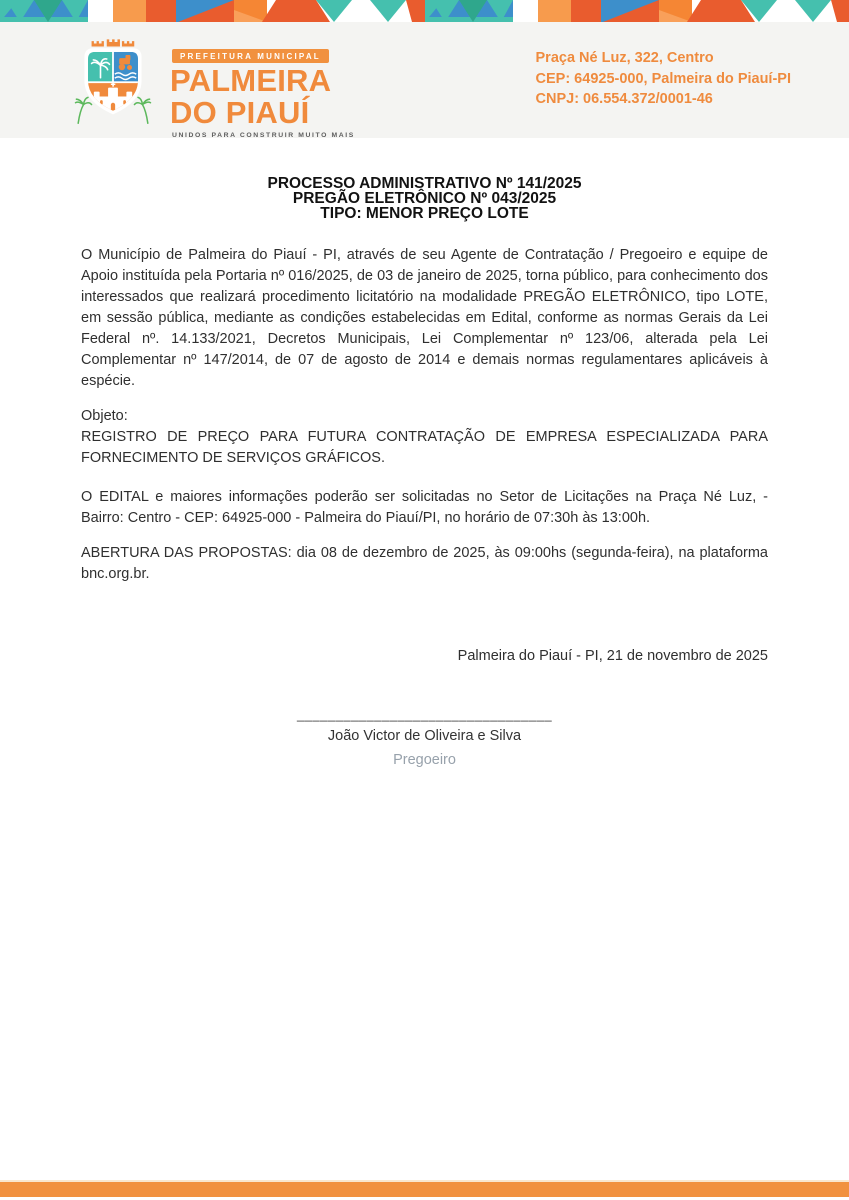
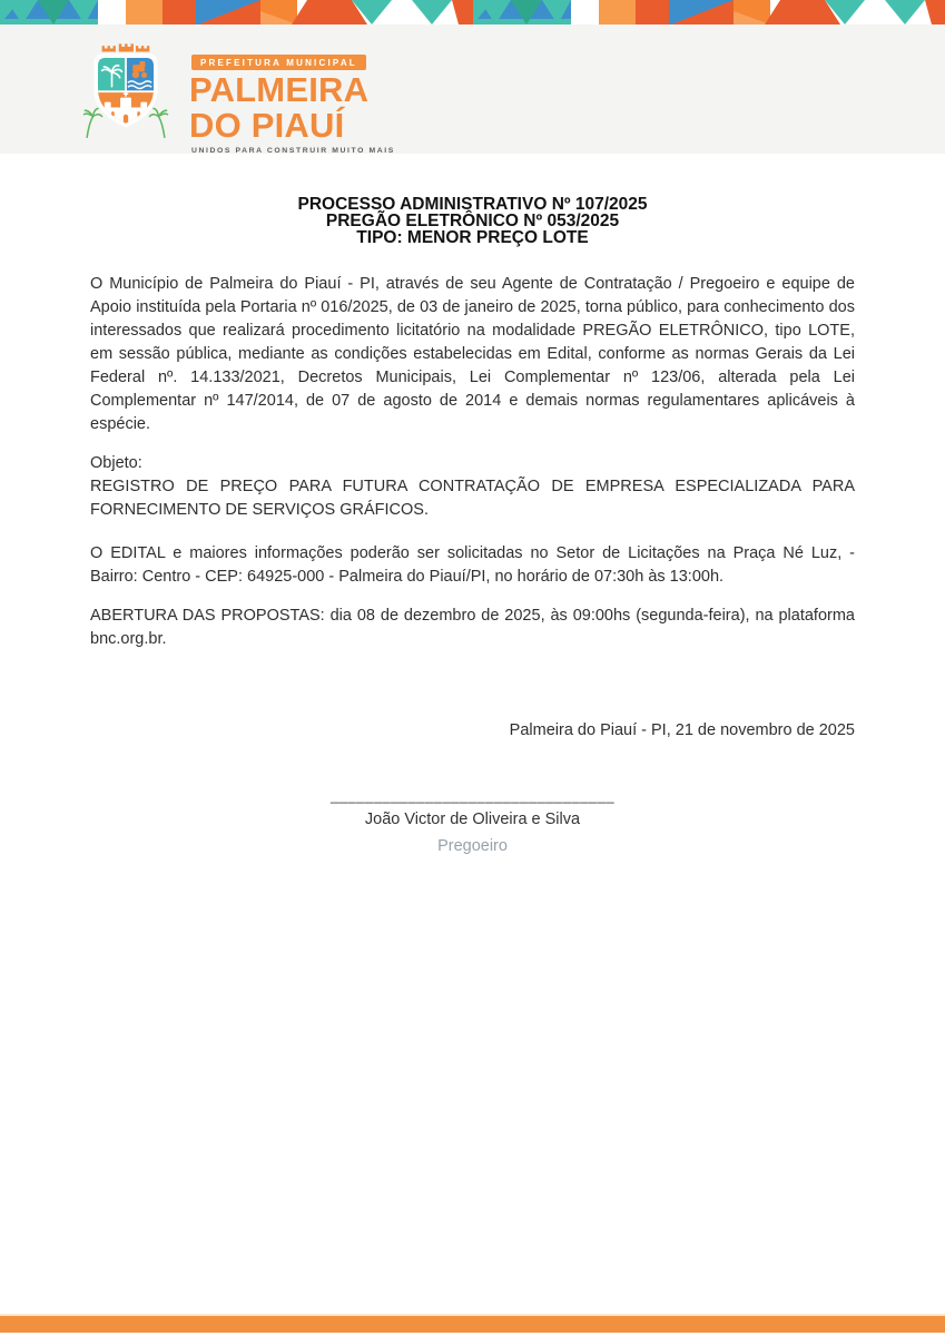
  PREFEITURA MUNICIPAL
  PALMEIRA
  DO PIAUÍ
- Praça Né Luz, 322, Centro
- CEP: 64925-000, Palmeira do Piauí-PI
- CNPJ: 06.554.372/0001-46
- PROCESSO ADMINISTRATIVO Nº 141/2025
+ PROCESSO ADMINISTRATIVO Nº 107/2025
- PREGÃO ELETRÔNICO Nº 043/2025
+ PREGÃO ELETRÔNICO Nº 053/2025
  TIPO: MENOR PREÇO LOTE
  O Município de Palmeira do Piauí - PI, através de seu Agente de Contratação / Pregoeiro e equipe de Apoio instituída pela Portaria nº 016/2025, de 03 de janeiro de 2025, torna público, para conhecimento dos interessados que realizará procedimento licitatório na modalidade PREGÃO ELETRÔNICO, tipo LOTE, em sessão pública, mediante as condições estabelecidas em Edital, conforme as normas Gerais da Lei Federal nº. 14.133/2021, Decretos Municipais, Lei Complementar nº 123/06, alterada pela Lei Complementar nº 147/2014, de 07 de agosto de 2014 e demais normas regulamentares aplicáveis à espécie.
  Objeto:
  REGISTRO DE PREÇO PARA FUTURA CONTRATAÇÃO DE EMPRESA ESPECIALIZADA PARA FORNECIMENTO DE SERVIÇOS GRÁFICOS.
  O EDITAL e maiores informações poderão ser solicitadas no Setor de Licitações na Praça Né Luz, - Bairro: Centro - CEP: 64925-000 - Palmeira do Piauí/PI, no horário de 07:30h às 13:00h.
  ABERTURA DAS PROPOSTAS: dia 08 de dezembro de 2025, às 09:00hs (segunda-feira), na plataforma bnc.org.br.
  Palmeira do Piauí - PI, 21 de novembro de 2025
  _________________________________
  João Victor de Oliveira e Silva
  Pregoeiro
